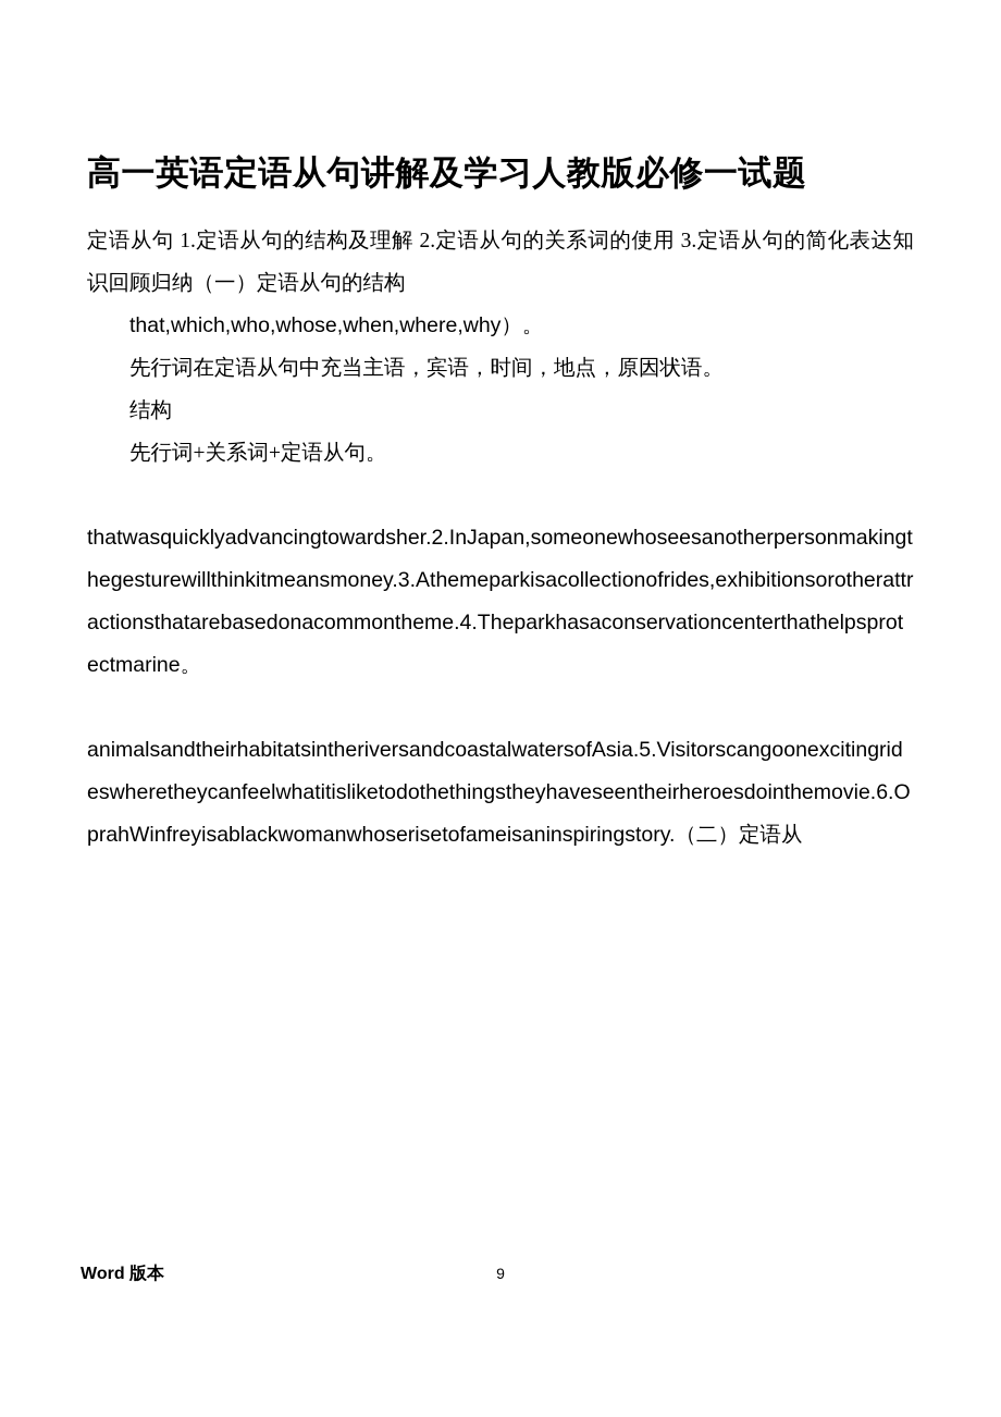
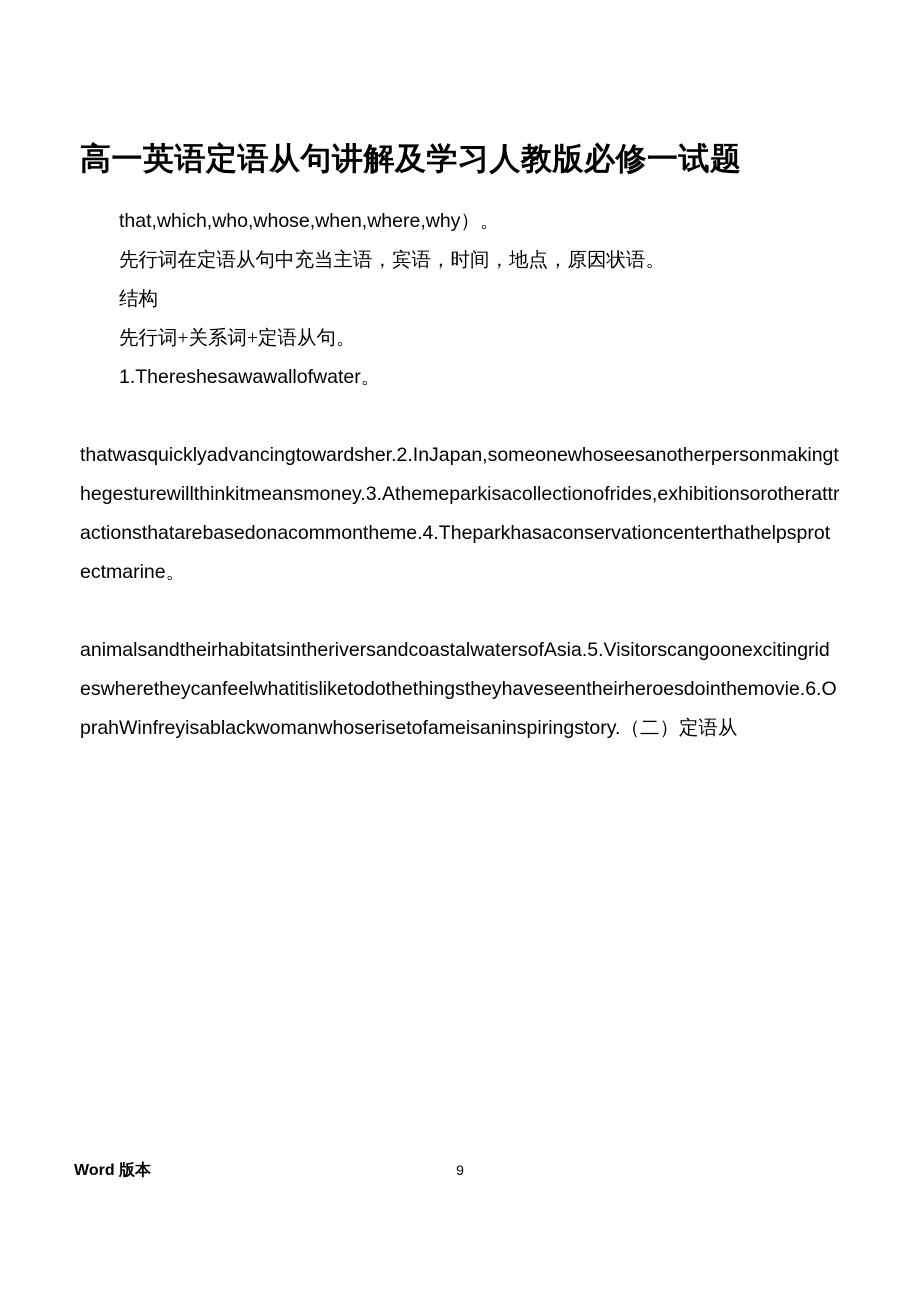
  高一英语定语从句讲解及学习人教版必修一试题
- 定语从句 1.定语从句的结构及理解 2.定语从句的关系词的使用 3.定语从句的简化表达知识回顾归纳（一）定语从句的结构
  that,which,who,whose,when,where,why）。
  先行词在定语从句中充当主语，宾语，时间，地点，原因状语。
  结构
  先行词+关系词+定语从句。
+ 1.Thereshesawawallofwater。
  thatwasquicklyadvancingtowardsher.2.InJapan,someonewhoseesanotherpersonmakingthegesturewillthinkitmeansmoney.3.Athemeparkisacollectionofrides,exhibitionsorotherattractionsthatarebasedonacommontheme.4.Theparkhasaconservationcenterthathelpsprotectmarine。
  animalsandtheirhabitatsintheriversandcoastalwatersofAsia.5.Visitorscangoonexcitingrideswheretheycanfeelwhatitisliketodothethingstheyhaveseentheirheroesdointhemovie.6.OprahWinfreyisablackwomanwhoserisetofameisaninspiringstory.（二）定语从
  Word 版本
  9
